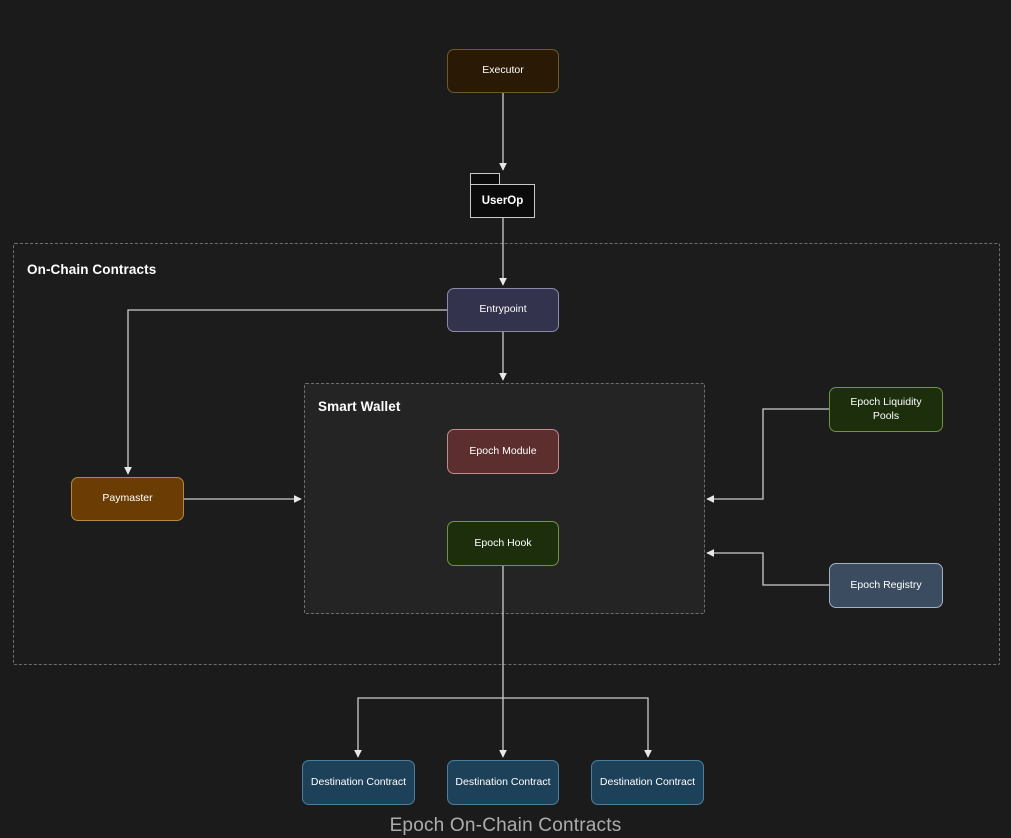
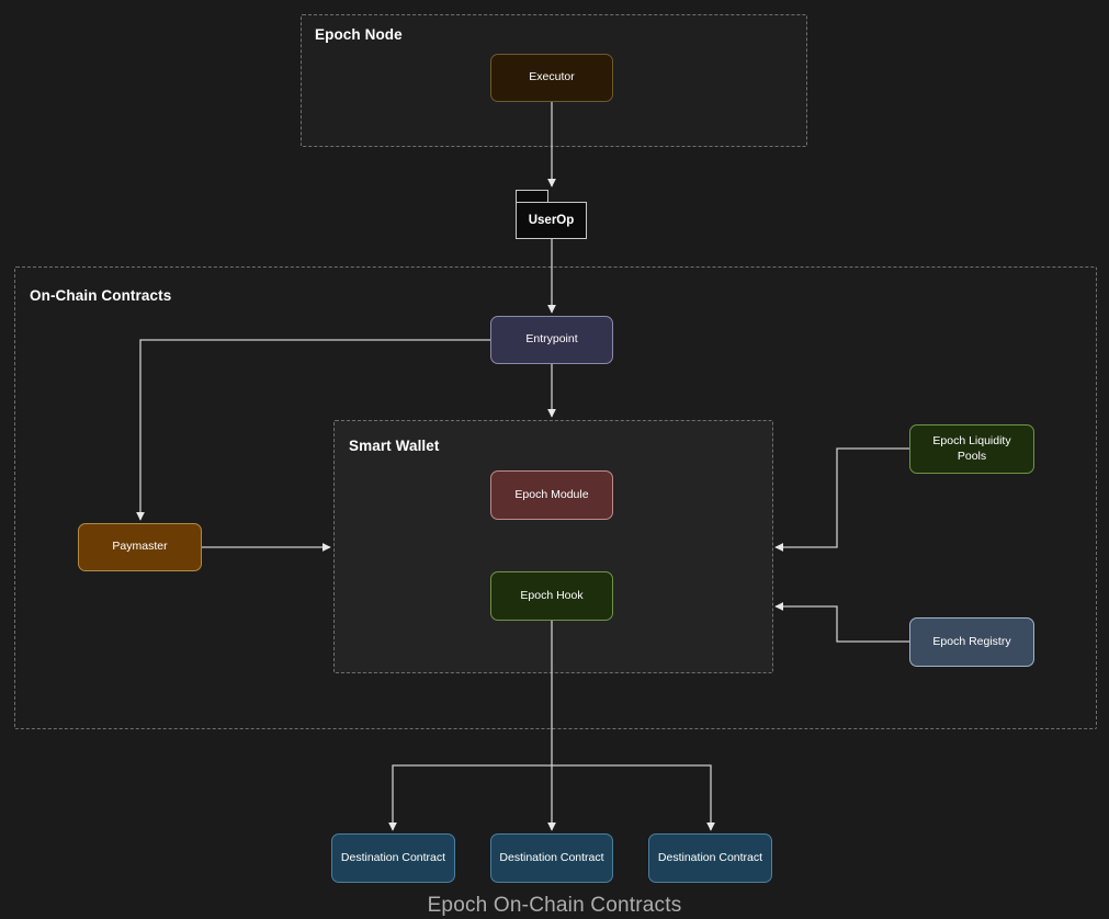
+ Epoch Node
  On-Chain Contracts
  Smart Wallet
  Executor
  UserOp
  Entrypoint
  Paymaster
  Epoch Module
  Epoch Hook
  Epoch Liquidity Pools
  Epoch Registry
  Destination Contract
  Destination Contract
  Destination Contract
  Epoch On-Chain Contracts
